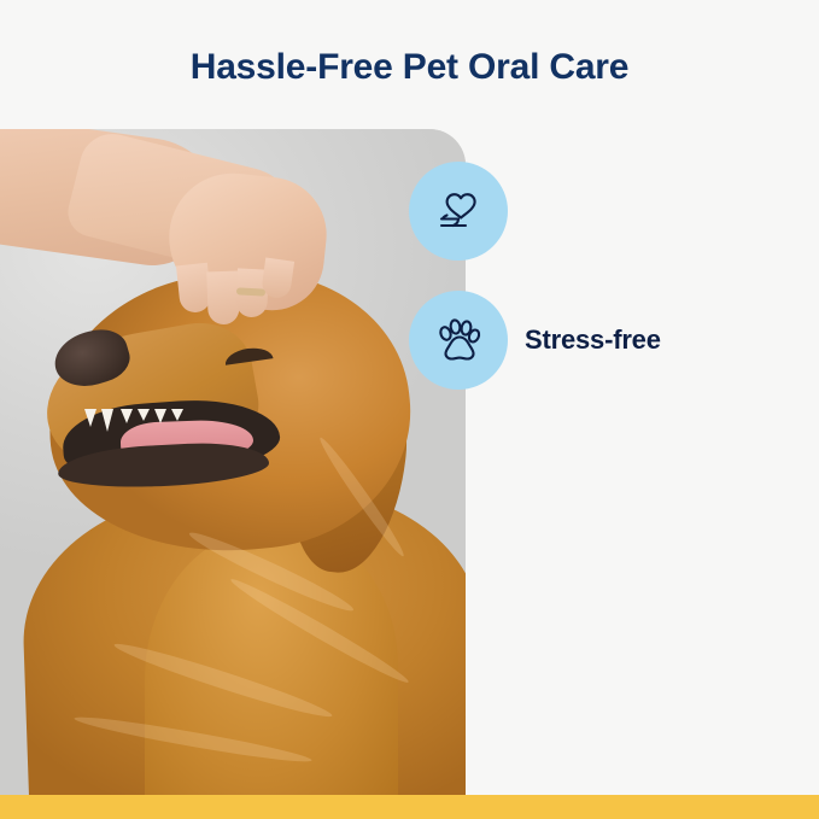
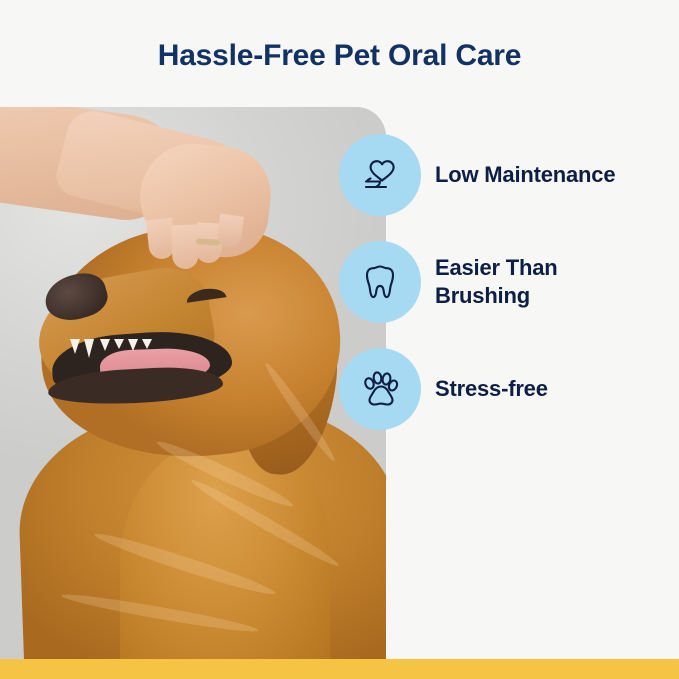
  Hassle-Free Pet Oral Care
+ Low Maintenance
+ Easier Than Brushing
  Stress-free
